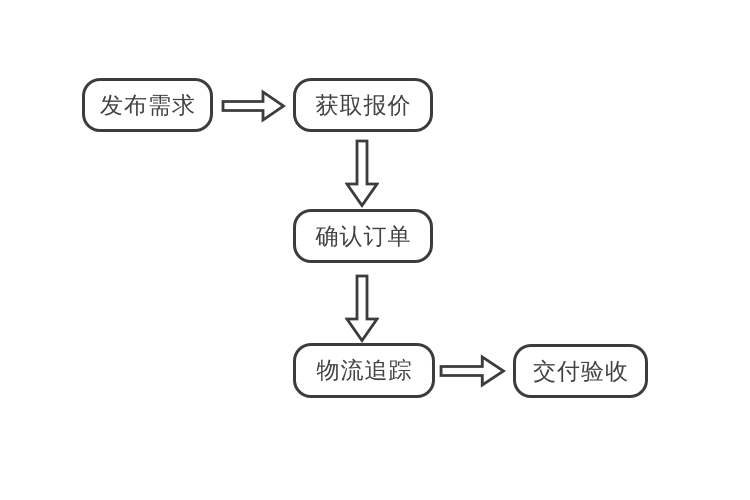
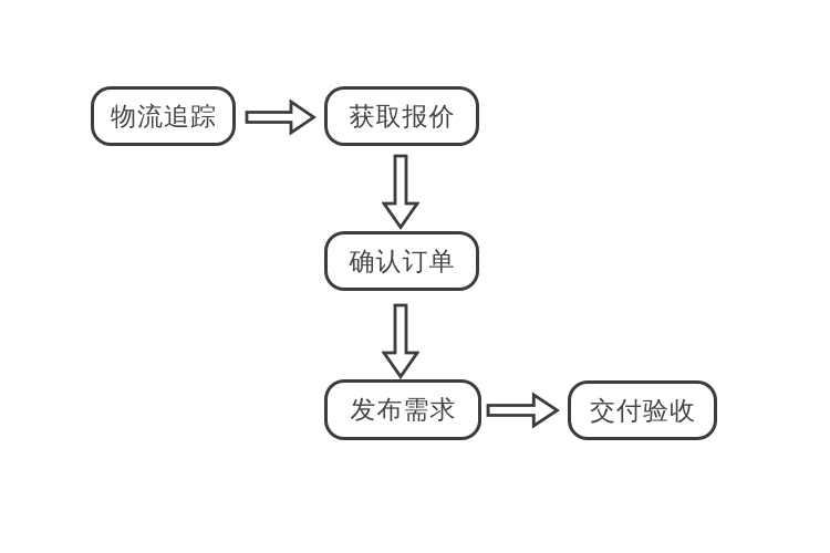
- 发布需求
+ 物流追踪
  获取报价
  确认订单
- 物流追踪
+ 发布需求
  交付验收
